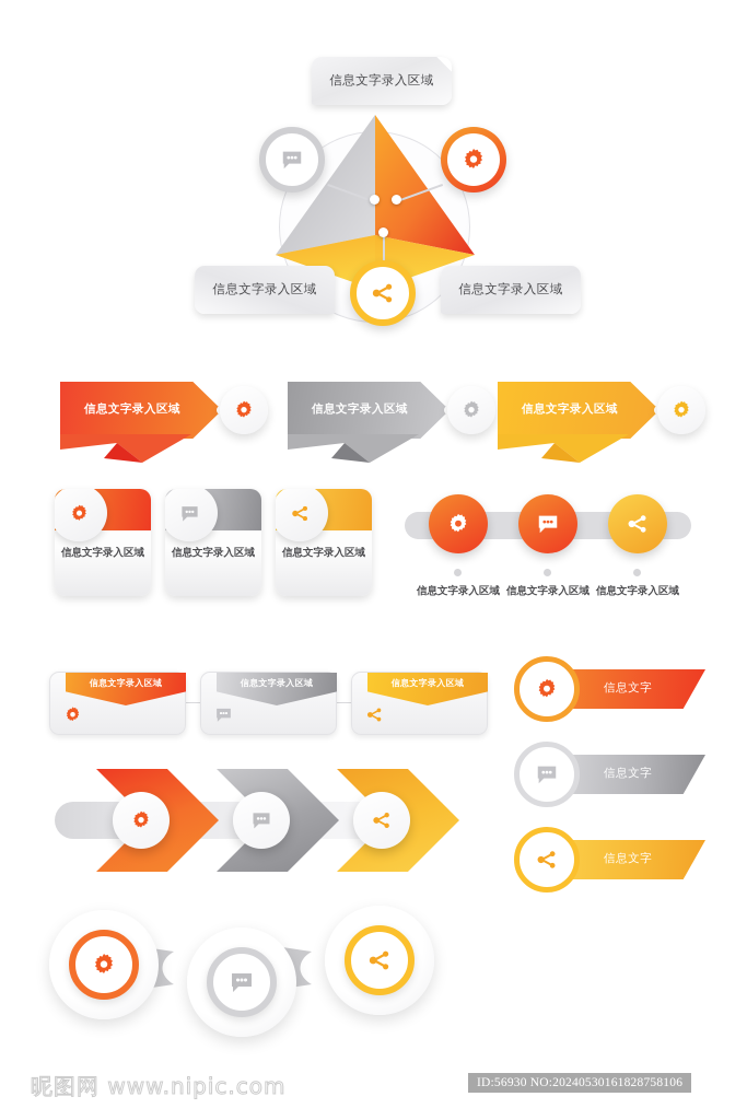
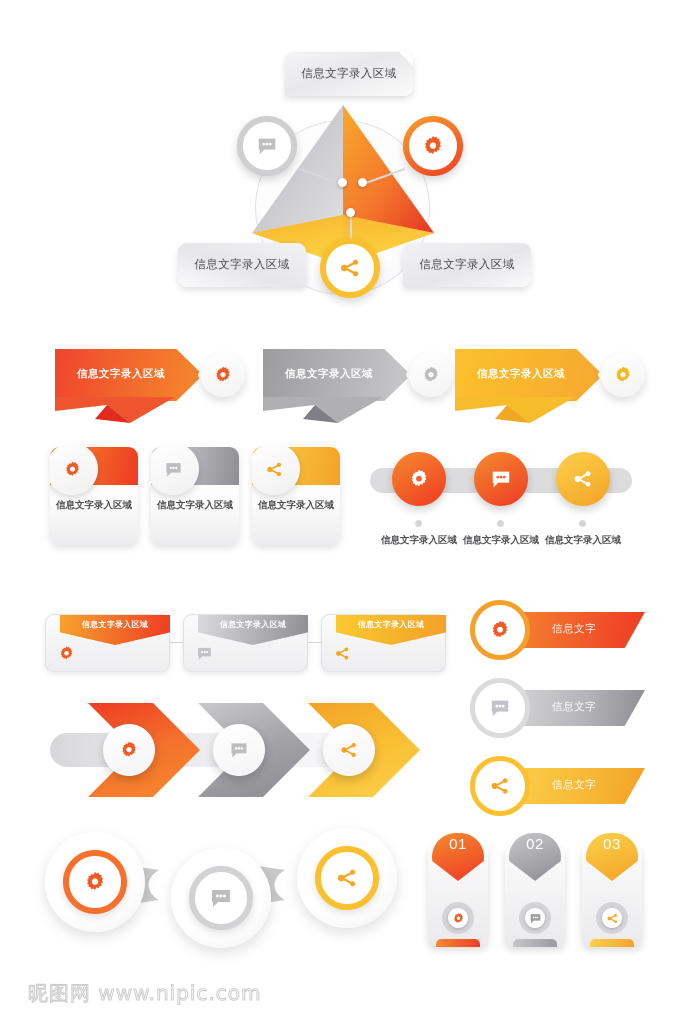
  信息文字录入区域
  信息文字录入区域
  信息文字录入区域
  信息文字录入区域
  信息文字录入区域
  信息文字录入区域
  信息文字录入区域
  信息文字录入区域
  信息文字录入区域
  信息文字录入区域
  信息文字录入区域
  信息文字录入区域
  信息文字录入区域
  信息文字录入区域
  信息文字录入区域
  信息文字
  信息文字
  信息文字
+ 01
+ 02
+ 03
  昵图网 www.nipic.com
- ID:56930 NO:20240530161828758106
